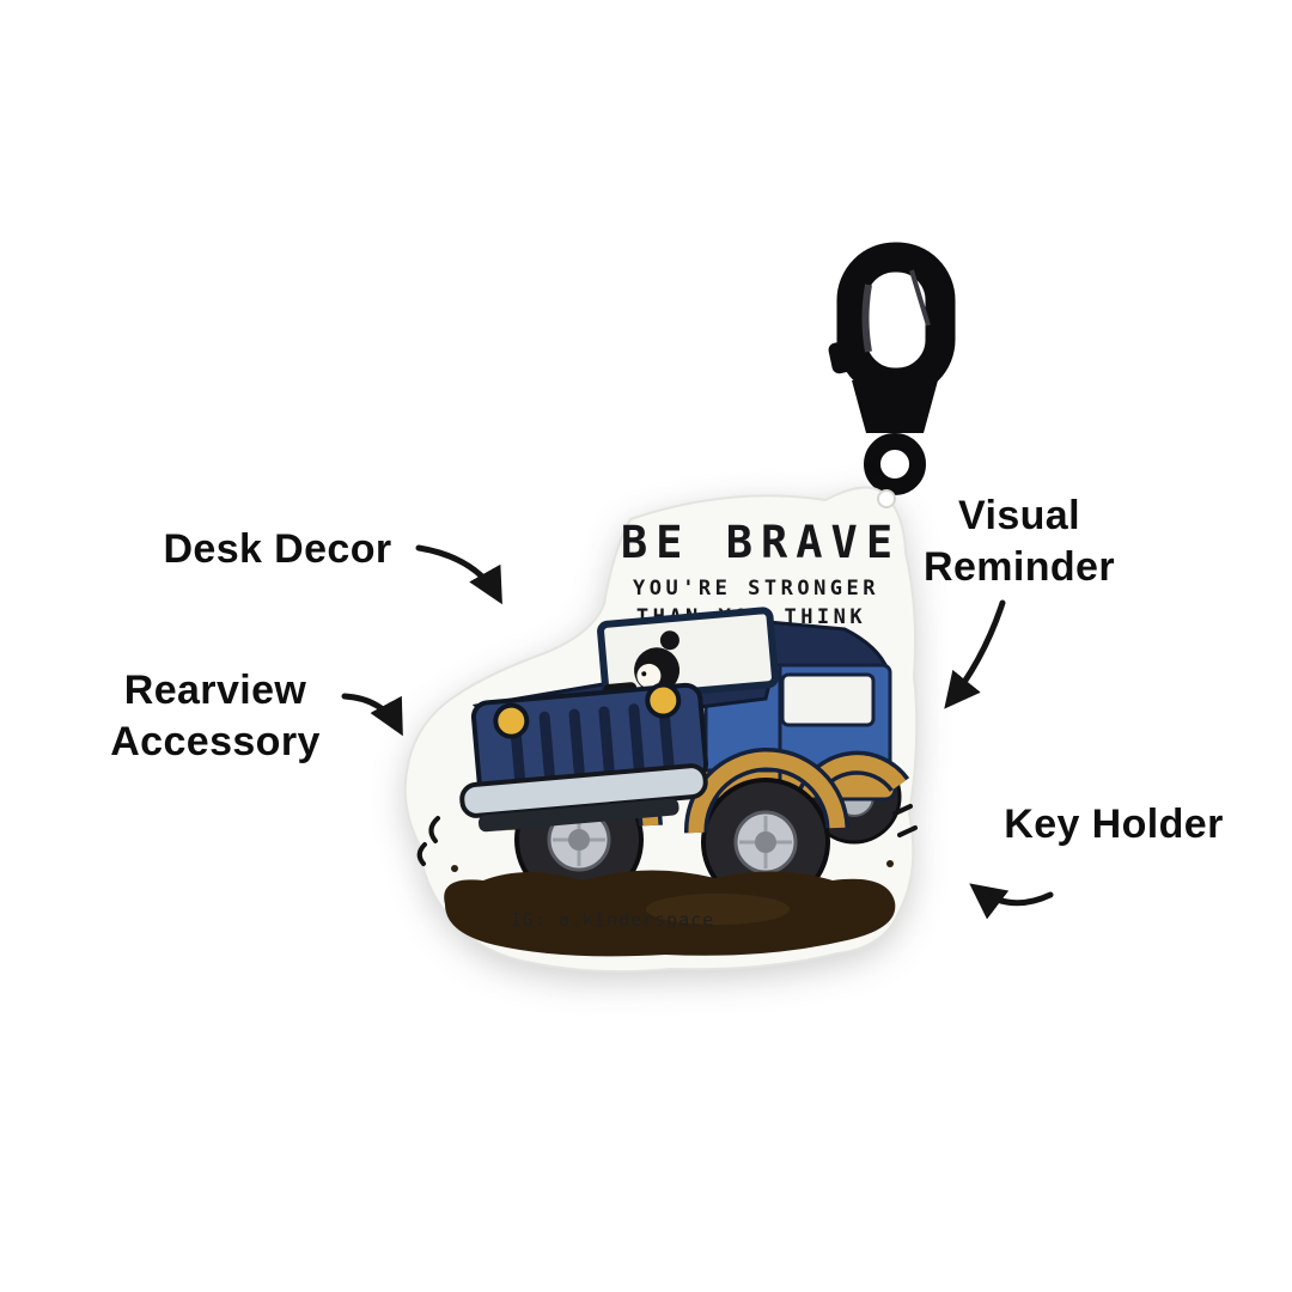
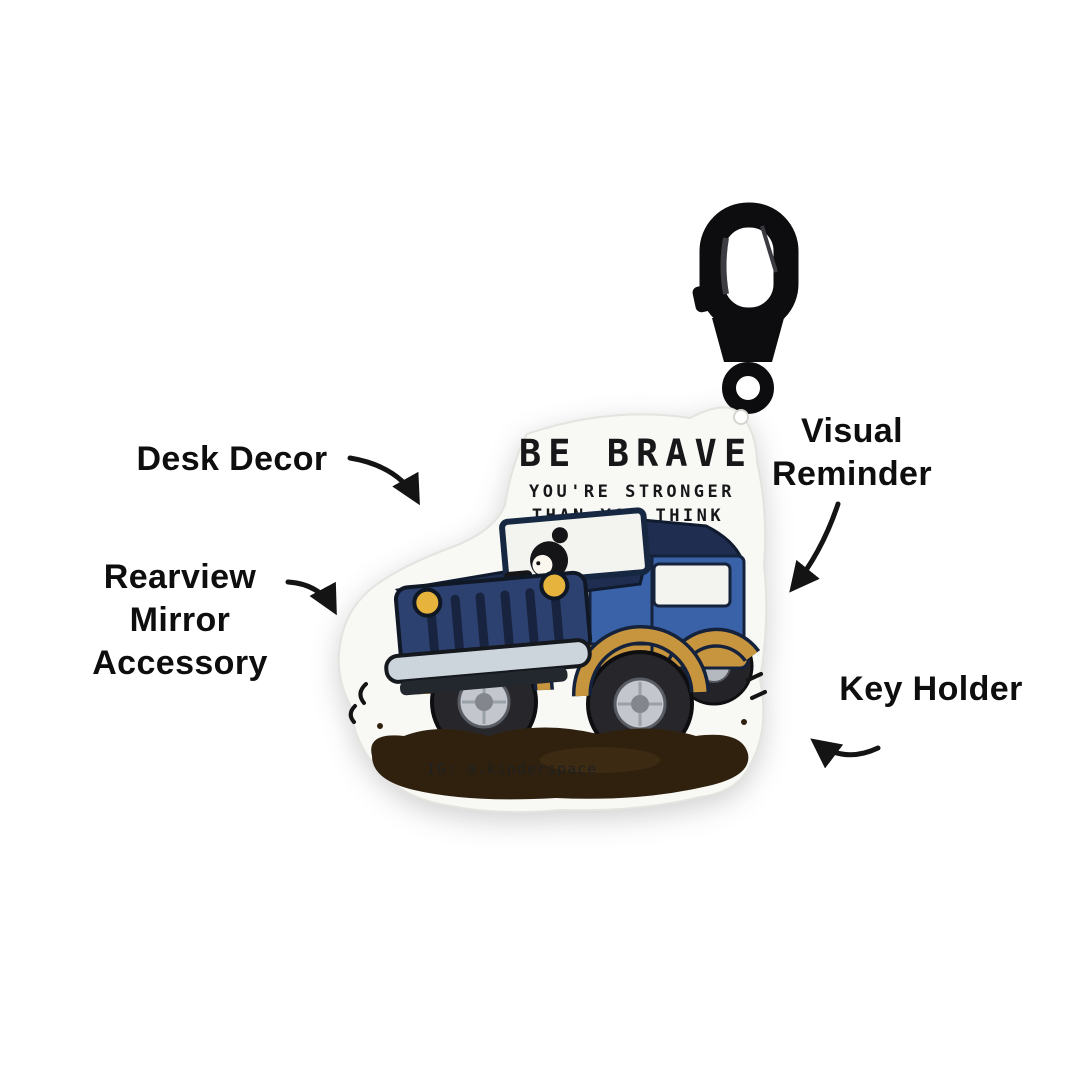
  BE BRAVE
  YOU'RE STRONGER
  IG: a.kinderspace
  Desk Decor
  Rearview
+ Mirror
  Accessory
  Visual
  Reminder
  Key Holder
